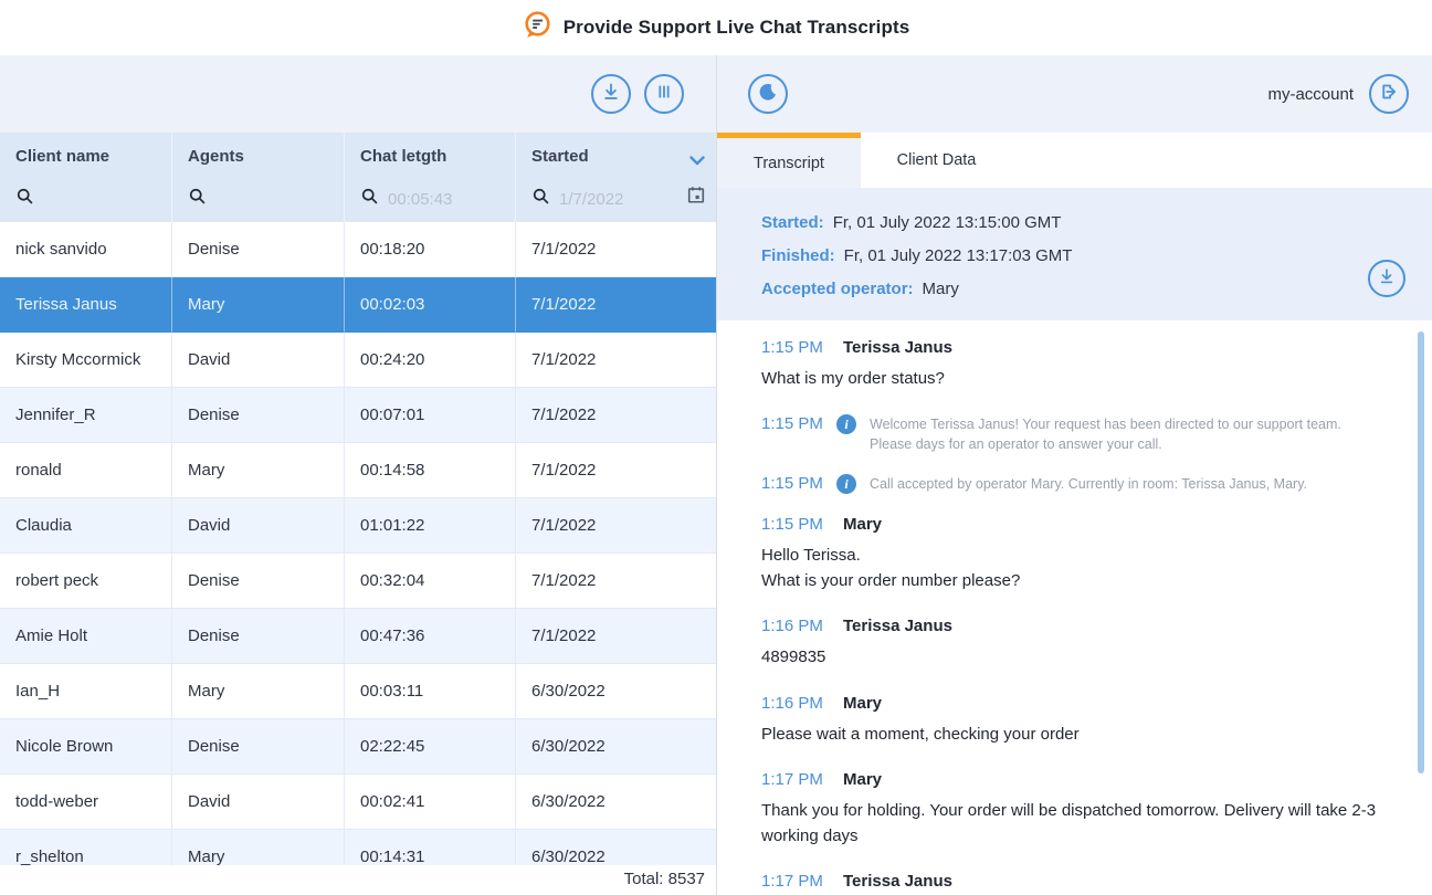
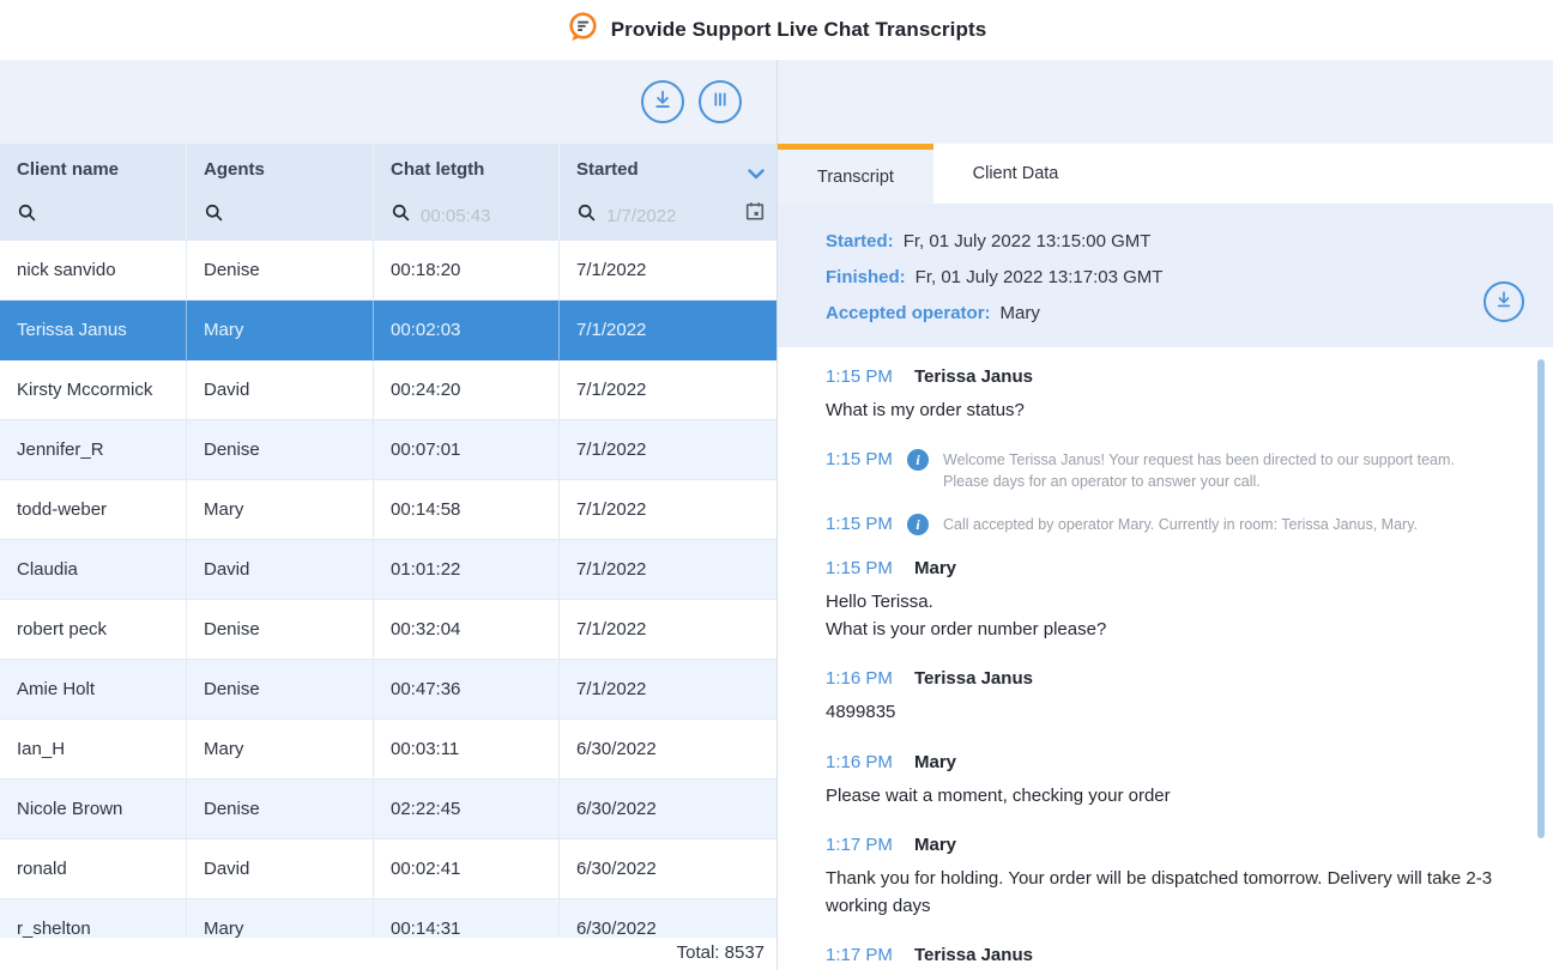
  Provide Support Live Chat Transcripts
- my-account
  Client name
  Agents
  Chat letgth
  00:05:43
  Started
  1/7/2022
  nick sanvido
  Denise
  00:18:20
  7/1/2022
  Terissa Janus
  Mary
  00:02:03
  7/1/2022
  Kirsty Mccormick
  David
  00:24:20
  7/1/2022
  Jennifer_R
  Denise
  00:07:01
  7/1/2022
- ronald
+ todd-weber
  Mary
  00:14:58
  7/1/2022
  Claudia
  David
  01:01:22
  7/1/2022
  robert peck
  Denise
  00:32:04
  7/1/2022
  Amie Holt
  Denise
  00:47:36
  7/1/2022
  Ian_H
  Mary
  00:03:11
  6/30/2022
  Nicole Brown
  Denise
  02:22:45
  6/30/2022
- todd-weber
+ ronald
  David
  00:02:41
  6/30/2022
  r_shelton
  Mary
  00:14:31
  6/30/2022
  Total: 8537
  Transcript
  Client Data
  Started: Fr, 01 July 2022 13:15:00 GMT
  Finished: Fr, 01 July 2022 13:17:03 GMT
  Accepted operator: Mary
  1:15 PM
  Terissa Janus
  What is my order status?
  1:15 PM
  i
  Welcome Terissa Janus! Your request has been directed to our support team. Please days for an operator to answer your call.
  1:15 PM
  i
  Call accepted by operator Mary. Currently in room: Terissa Janus, Mary.
  1:15 PM
  Mary
  Hello Terissa.
  What is your order number please?
  1:16 PM
  Terissa Janus
  4899835
  1:16 PM
  Mary
  Please wait a moment, checking your order
  1:17 PM
  Mary
  Thank you for holding. Your order will be dispatched tomorrow. Delivery will take 2-3 working days
  1:17 PM
  Terissa Janus
